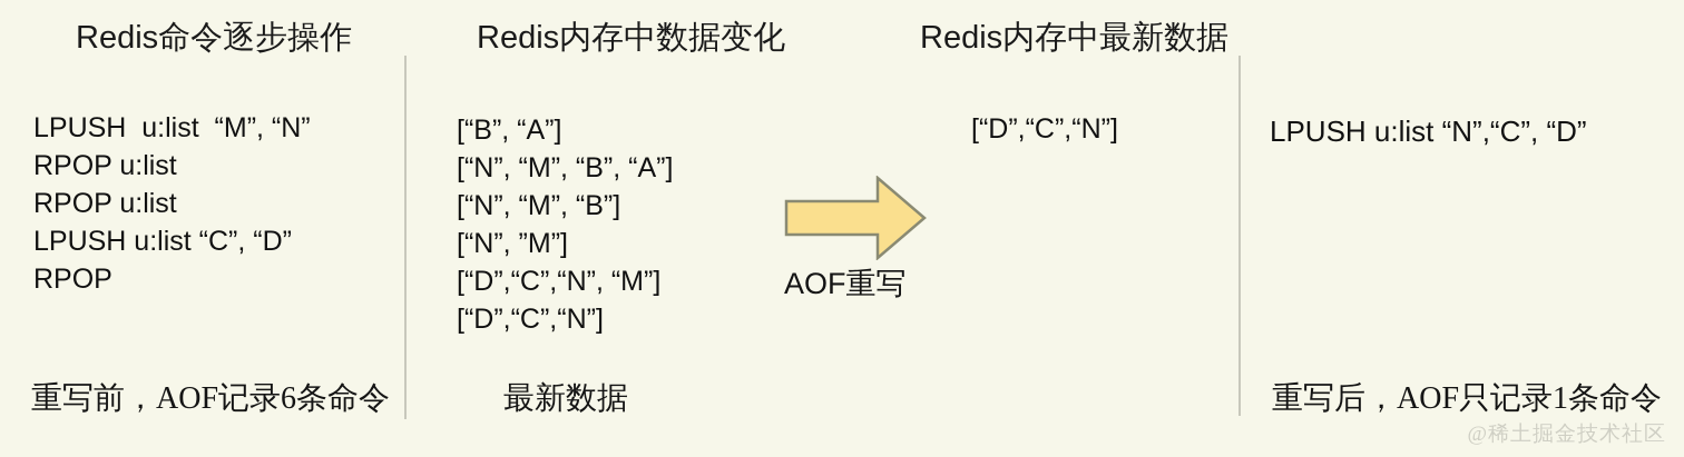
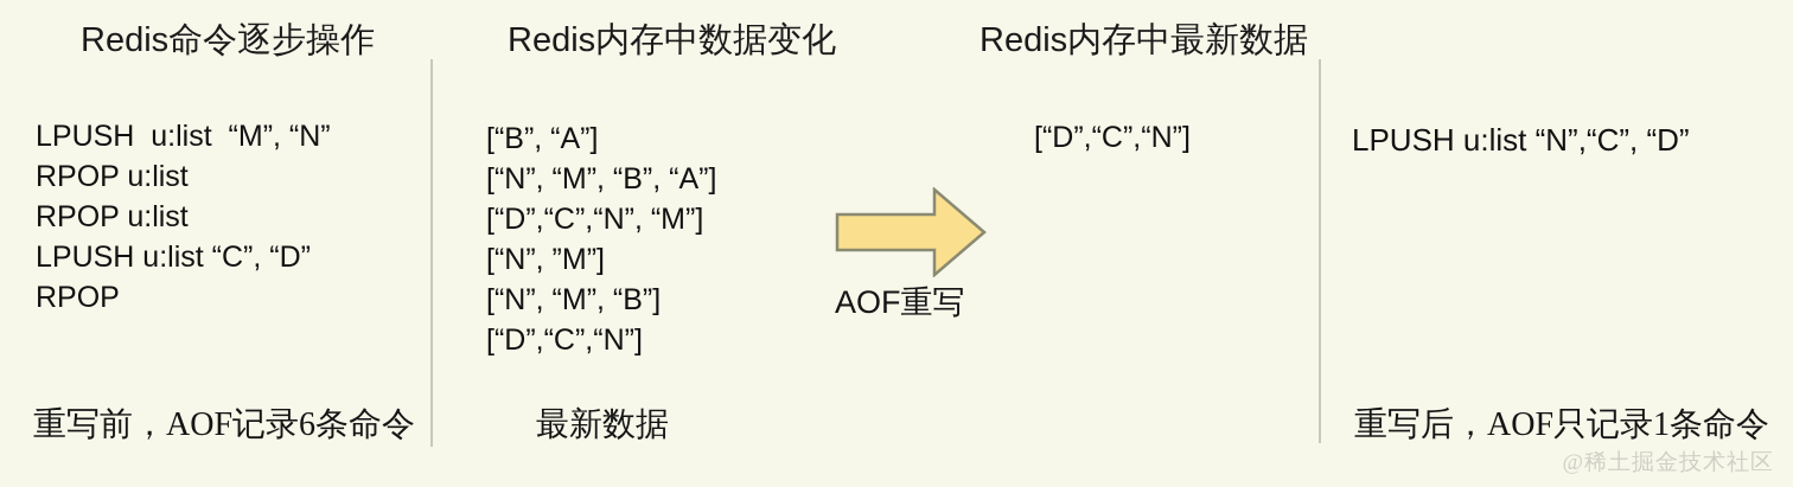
  Redis命令逐步操作
  Redis内存中数据变化
  Redis内存中最新数据
  LPUSH u:list “M”, “N”
  RPOP u:list
  RPOP u:list
  LPUSH u:list “C”, “D”
  RPOP
  [“B”, “A”]
  [“N”, “M”, “B”, “A”]
- [“N”, “M”, “B”]
+ [“D”,“C”,“N”, “M”]
  [“N”, ”M”]
- [“D”,“C”,“N”, “M”]
+ [“N”, “M”, “B”]
  [“D”,“C”,“N”]
  AOF重写
  [“D”,“C”,“N”]
  LPUSH u:list “N”,“C”, “D”
  重写前，AOF记录6条命令
  最新数据
  重写后，AOF只记录1条命令
  @稀土掘金技术社区
